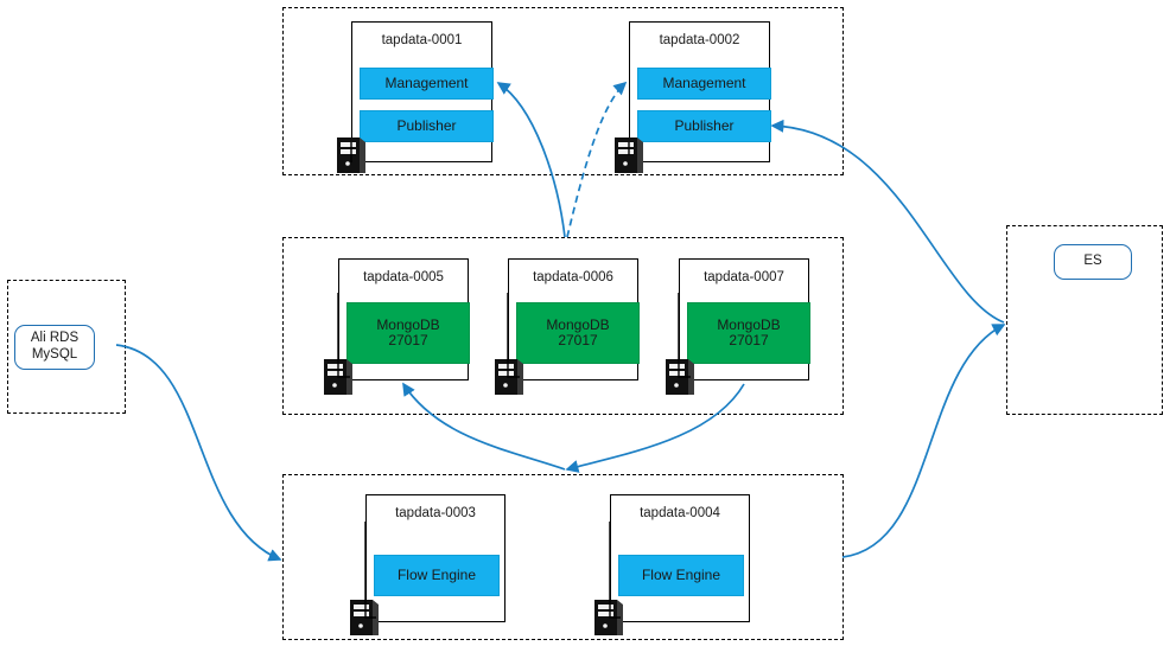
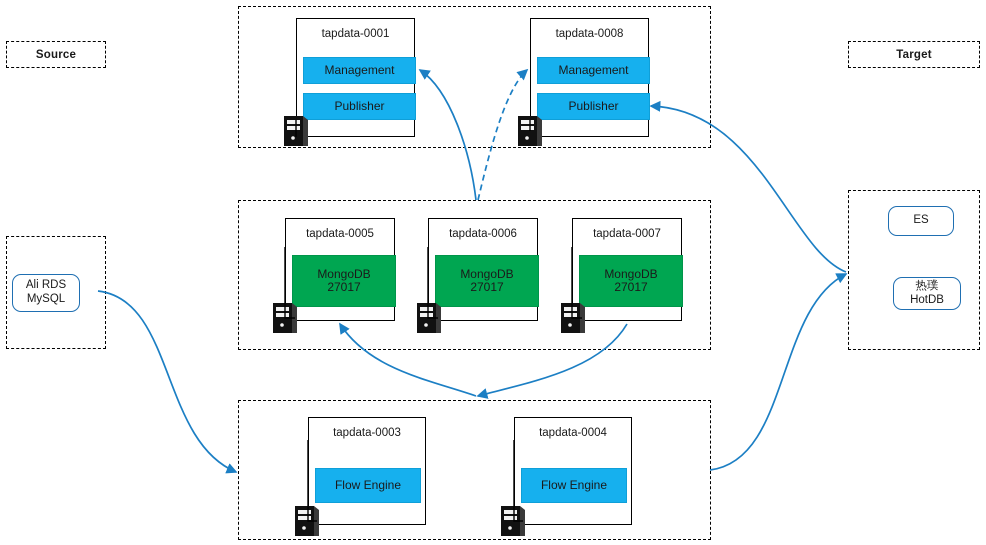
+ Source
+ Target
  Ali RDS
  MySQL
  ES
+ 热璞
+ HotDB
  tapdata-0001
  Management
  Publisher
- tapdata-0002
+ tapdata-0008
  Management
  Publisher
  tapdata-0005
  MongoDB
  27017
  tapdata-0006
  MongoDB
  27017
  tapdata-0007
  MongoDB
  27017
  tapdata-0003
  Flow Engine
  tapdata-0004
  Flow Engine
